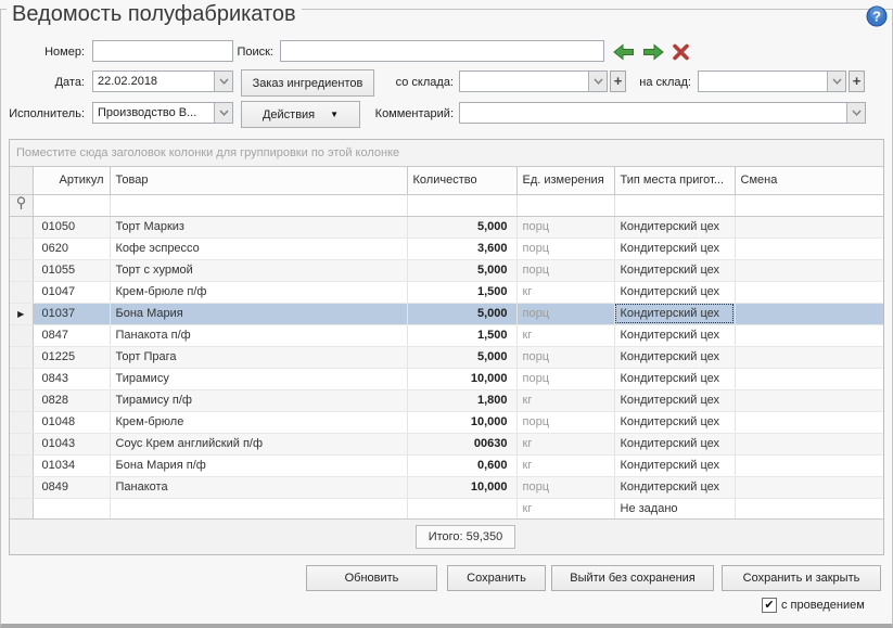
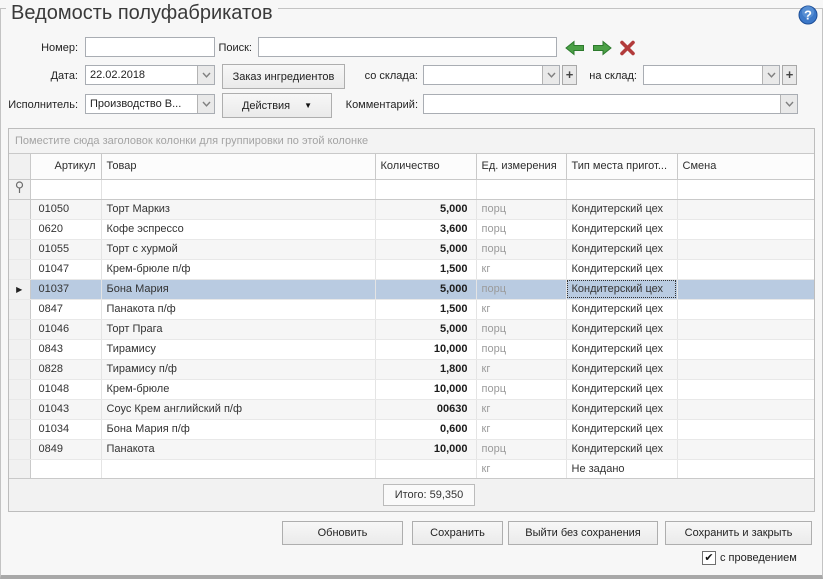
  Ведомость полуфабрикатов
  ?
  Номер:
  Поиск:
  Дата:
  22.02.2018
  Заказ ингредиентов
  со склада:
  +
  на склад:
  +
  Исполнитель:
  Производство В...
  Действия
  ▼
  Комментарий:
  Поместите сюда заголовок колонки для группировки по этой колонке
  	Артикул	Товар	Количество	Ед. измерения	Тип места пригот...	Смена
  	01050	Торт Маркиз	5,000	порц	Кондитерский цех
  	0620	Кофе эспрессо	3,600	порц	Кондитерский цех
  	01055	Торт с хурмой	5,000	порц	Кондитерский цех
  	01047	Крем-брюле п/ф	1,500	кг	Кондитерский цех
  ▶	01037	Бона Мария	5,000	порц	Кондитерский цех
  	0847	Панакота п/ф	1,500	кг	Кондитерский цех
- 	01225	Торт Прага	5,000	порц	Кондитерский цех
+ 	01046	Торт Прага	5,000	порц	Кондитерский цех
  	0843	Тирамису	10,000	порц	Кондитерский цех
  	0828	Тирамису п/ф	1,800	кг	Кондитерский цех
  	01048	Крем-брюле	10,000	порц	Кондитерский цех
  	01043	Соус Крем английский п/ф	00630	кг	Кондитерский цех
  	01034	Бона Мария п/ф	0,600	кг	Кондитерский цех
  	0849	Панакота	10,000	порц	Кондитерский цех
  				кг	Не задано
  Итого: 59,350
  Обновить
  Сохранить
  Выйти без сохранения
  Сохранить и закрыть
  ✔
  с проведением
